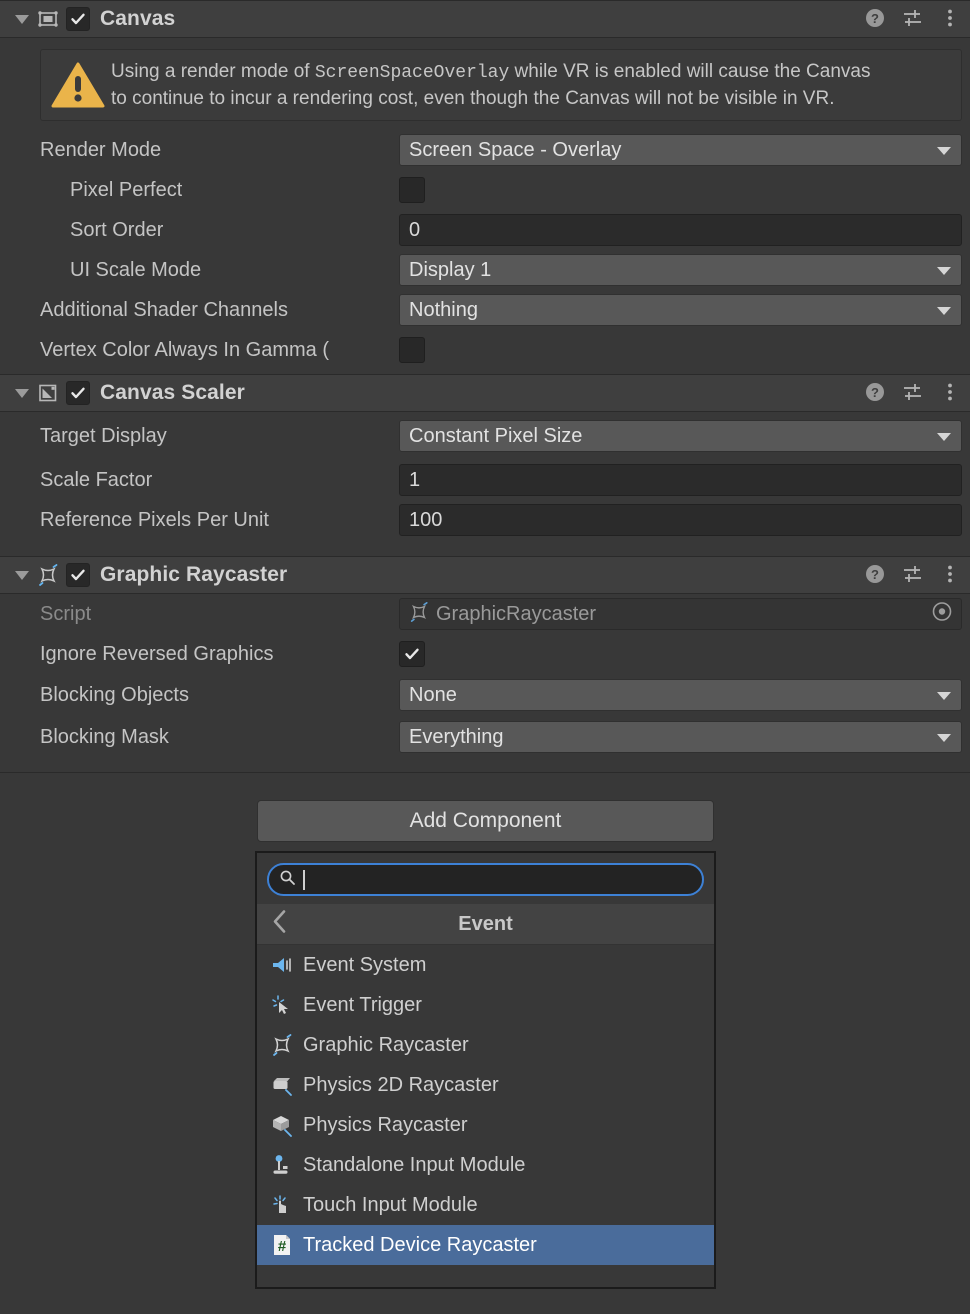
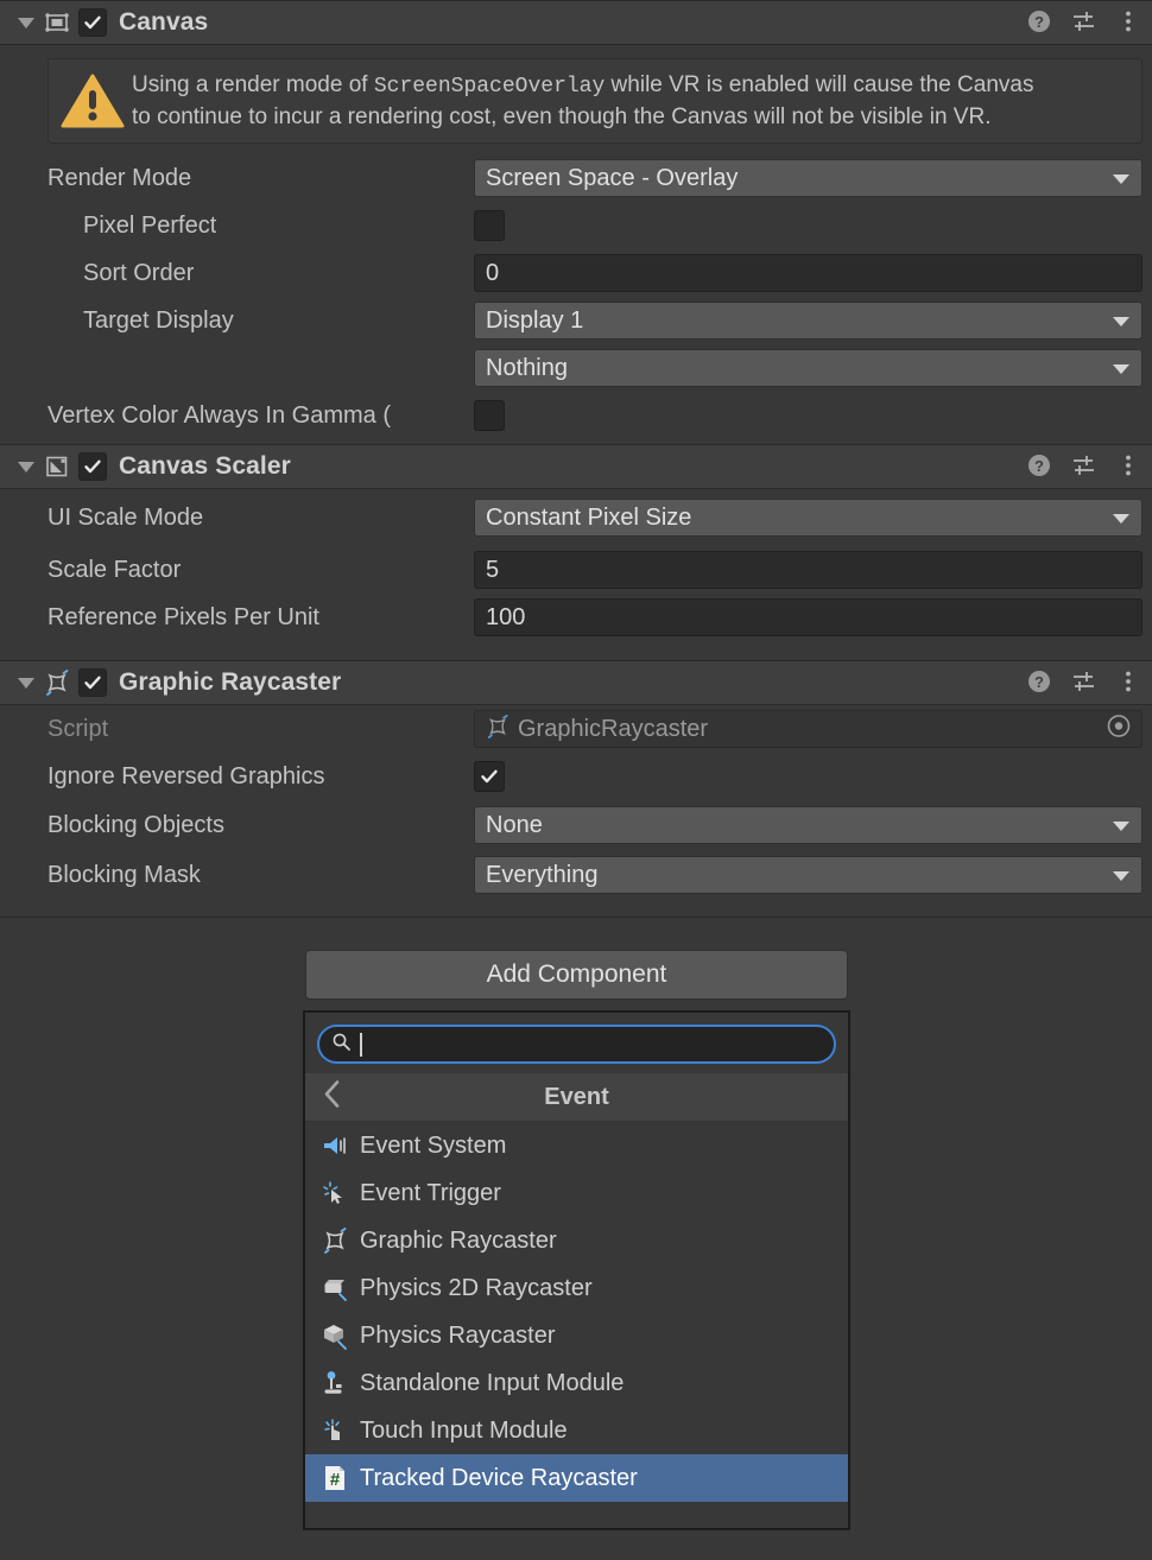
  Canvas
  ?
  Using a render mode of ScreenSpaceOverlay while VR is enabled will cause the Canvas
  to continue to incur a rendering cost, even though the Canvas will not be visible in VR.
  Render Mode
  Screen Space - Overlay
  Pixel Perfect
  Sort Order
  0
- UI Scale Mode
+ Target Display
  Display 1
- Additional Shader Channels
  Nothing
  Vertex Color Always In Gamma (
  Canvas Scaler
  ?
- Target Display
+ UI Scale Mode
  Constant Pixel Size
  Scale Factor
- 1
+ 5
  Reference Pixels Per Unit
  100
  Graphic Raycaster
  ?
  Script
  GraphicRaycaster
  Ignore Reversed Graphics
  Blocking Objects
  None
  Blocking Mask
  Everything
  Add Component
  Event
  Event System
  Event Trigger
  Graphic Raycaster
  Physics 2D Raycaster
  Physics Raycaster
  Standalone Input Module
  Touch Input Module
  #
  Tracked Device Raycaster
